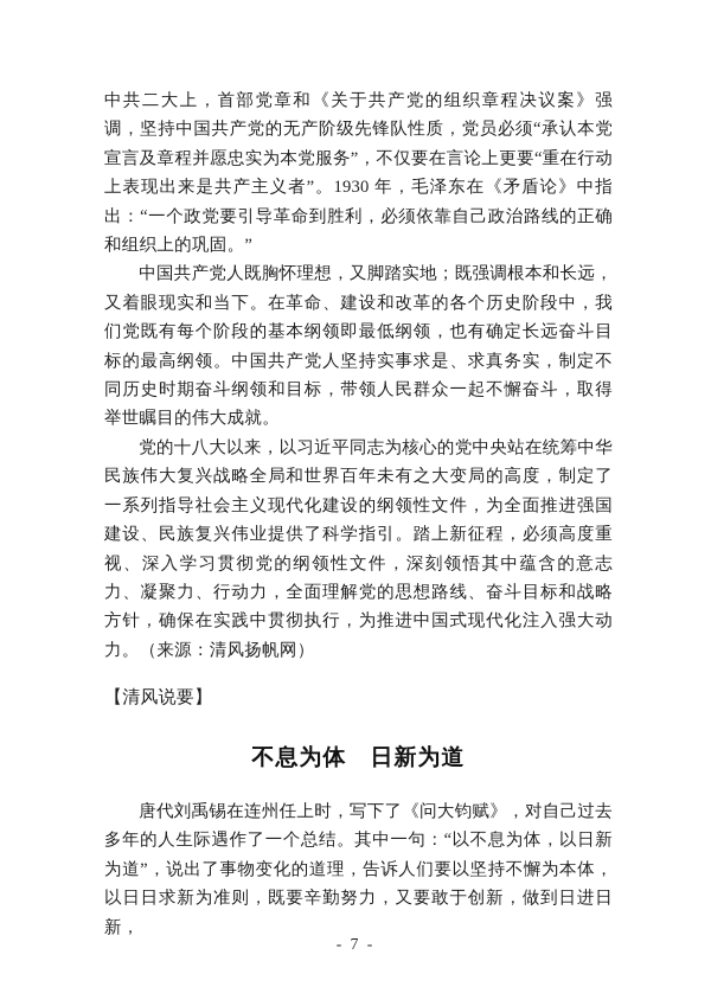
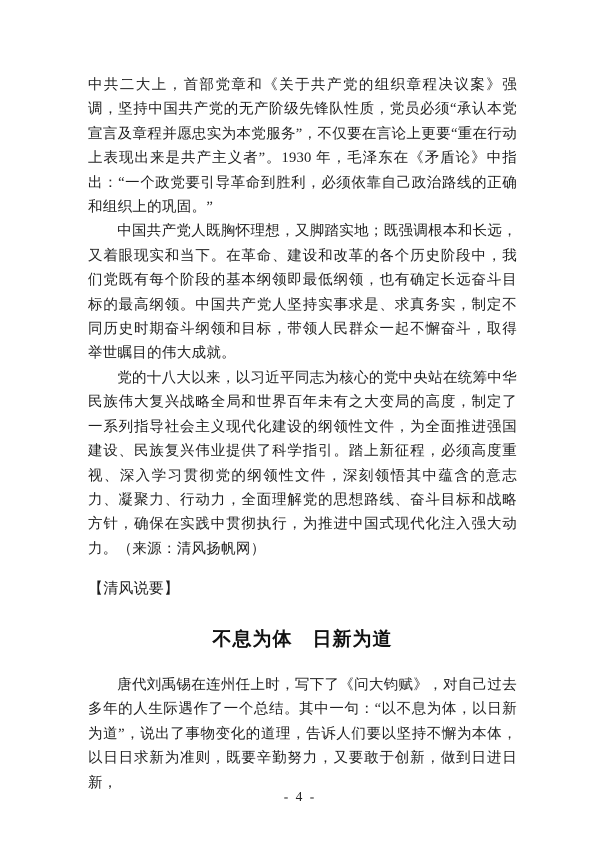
  中共二大上，首部党章和《关于共产党的组织章程决议案》强调，坚持中国共产党的无产阶级先锋队性质，党员必须“承认本党宣言及章程并愿忠实为本党服务”，不仅要在言论上更要“重在行动上表现出来是共产主义者”。1930 年，毛泽东在《矛盾论》中指出：“一个政党要引导革命到胜利，必须依靠自己政治路线的正确和组织上的巩固。”
  中国共产党人既胸怀理想，又脚踏实地；既强调根本和长远，又着眼现实和当下。在革命、建设和改革的各个历史阶段中，我们党既有每个阶段的基本纲领即最低纲领，也有确定长远奋斗目标的最高纲领。中国共产党人坚持实事求是、求真务实，制定不同历史时期奋斗纲领和目标，带领人民群众一起不懈奋斗，取得举世瞩目的伟大成就。
  党的十八大以来，以习近平同志为核心的党中央站在统筹中华民族伟大复兴战略全局和世界百年未有之大变局的高度，制定了一系列指导社会主义现代化建设的纲领性文件，为全面推进强国建设、民族复兴伟业提供了科学指引。踏上新征程，必须高度重视、深入学习贯彻党的纲领性文件，深刻领悟其中蕴含的意志力、凝聚力、行动力，全面理解党的思想路线、奋斗目标和战略方针，确保在实践中贯彻执行，为推进中国式现代化注入强大动力。（来源：清风扬帆网）
  【清风说要】
  不息为体 日新为道
  唐代刘禹锡在连州任上时，写下了《问大钧赋》，对自己过去多年的人生际遇作了一个总结。其中一句：“以不息为体，以日新为道”，说出了事物变化的道理，告诉人们要以坚持不懈为本体，以日日求新为准则，既要辛勤努力，又要敢于创新，做到日进日新，
- - 7 -
+ - 4 -
